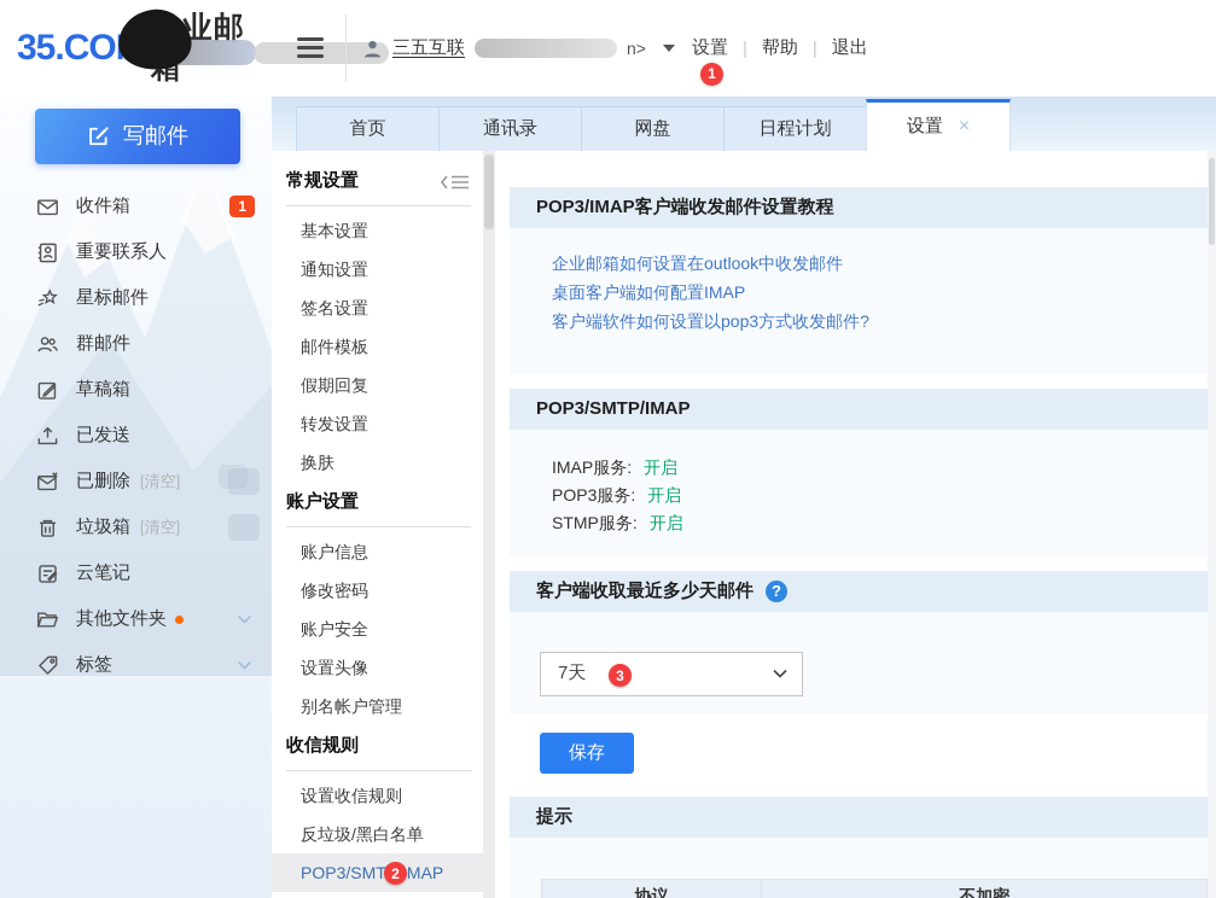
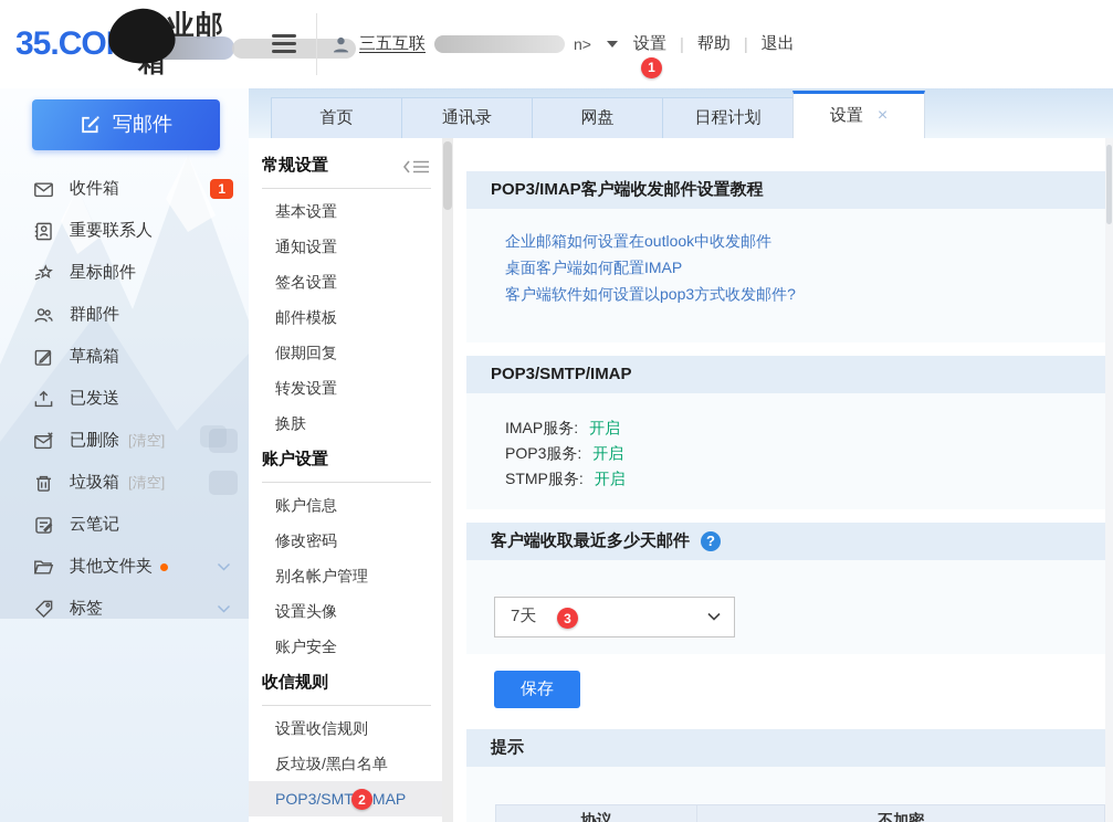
  35.CO
  三五互联
  n>
  设置
  1
  |
  帮助
  |
  退出
  写邮件
  收件箱
  1
  重要联系人
  星标邮件
  群邮件
  草稿箱
  已发送
  已删除
  [清空]
  垃圾箱
  [清空]
  云笔记
  其他文件夹
  标签
  首页
  通讯录
  网盘
  日程计划
  设置
  ×
  常规设置
  基本设置
  通知设置
  签名设置
  邮件模板
  假期回复
  转发设置
  换肤
  账户设置
  账户信息
  修改密码
- 账户安全
+ 别名帐户管理
  设置头像
- 别名帐户管理
+ 账户安全
  收信规则
  设置收信规则
  反垃圾/黑白名单
  POP3/SMTMAP
  2
  POP3/IMAP客户端收发邮件设置教程
  企业邮箱如何设置在outlook中收发邮件
  桌面客户端如何配置IMAP
  客户端软件如何设置以pop3方式收发邮件?
  POP3/SMTP/IMAP
  IMAP服务: 开启
  POP3服务: 开启
  STMP服务: 开启
  客户端收取最近多少天邮件
  ?
  7天
  3
  保存
  提示
  协议	不加密
